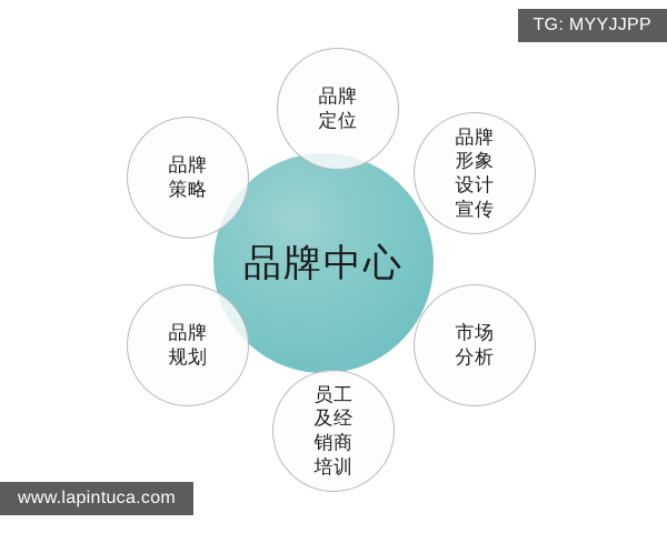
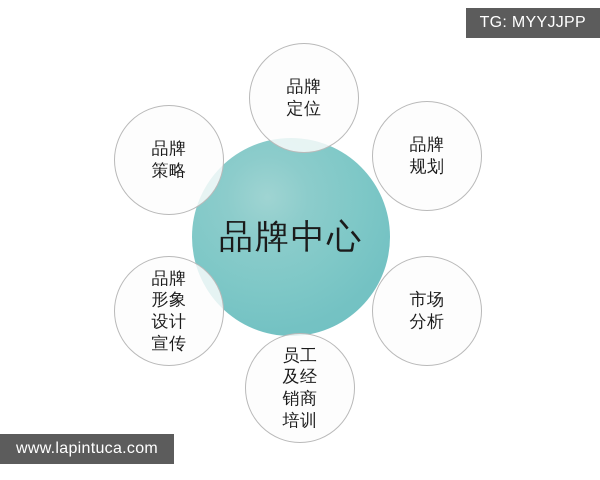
  品牌中心
  品牌定位
- 品牌形象设计宣传
+ 品牌规划
  市场分析
  员工及经销商培训
- 品牌规划
+ 品牌形象设计宣传
  品牌策略
  TG: MYYJJPP
  www.lapintuca.com
